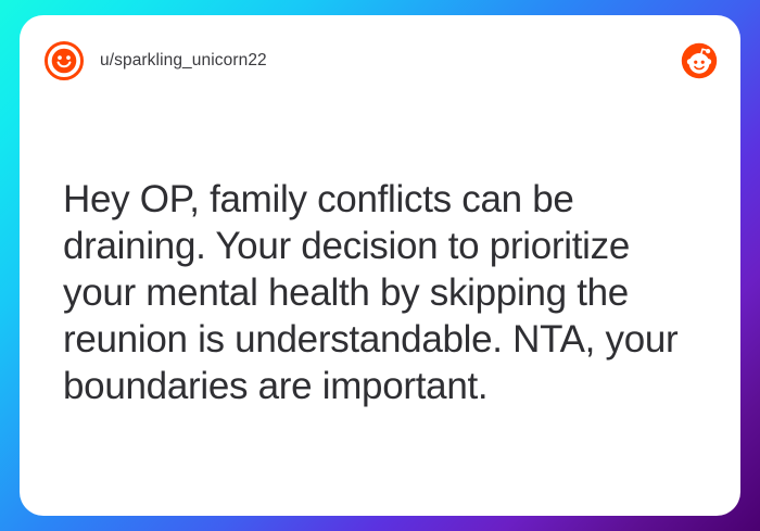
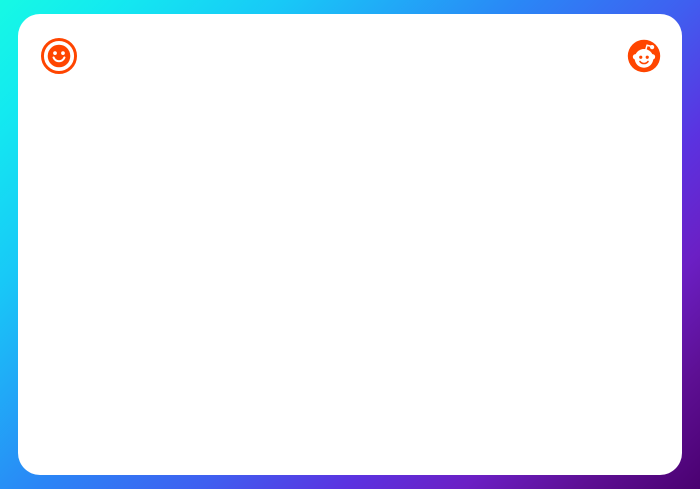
- u/sparkling_unicorn22
- Hey OP, family conflicts can be draining. Your decision to prioritize your mental health by skipping the reunion is understandable. NTA, your boundaries are important.
